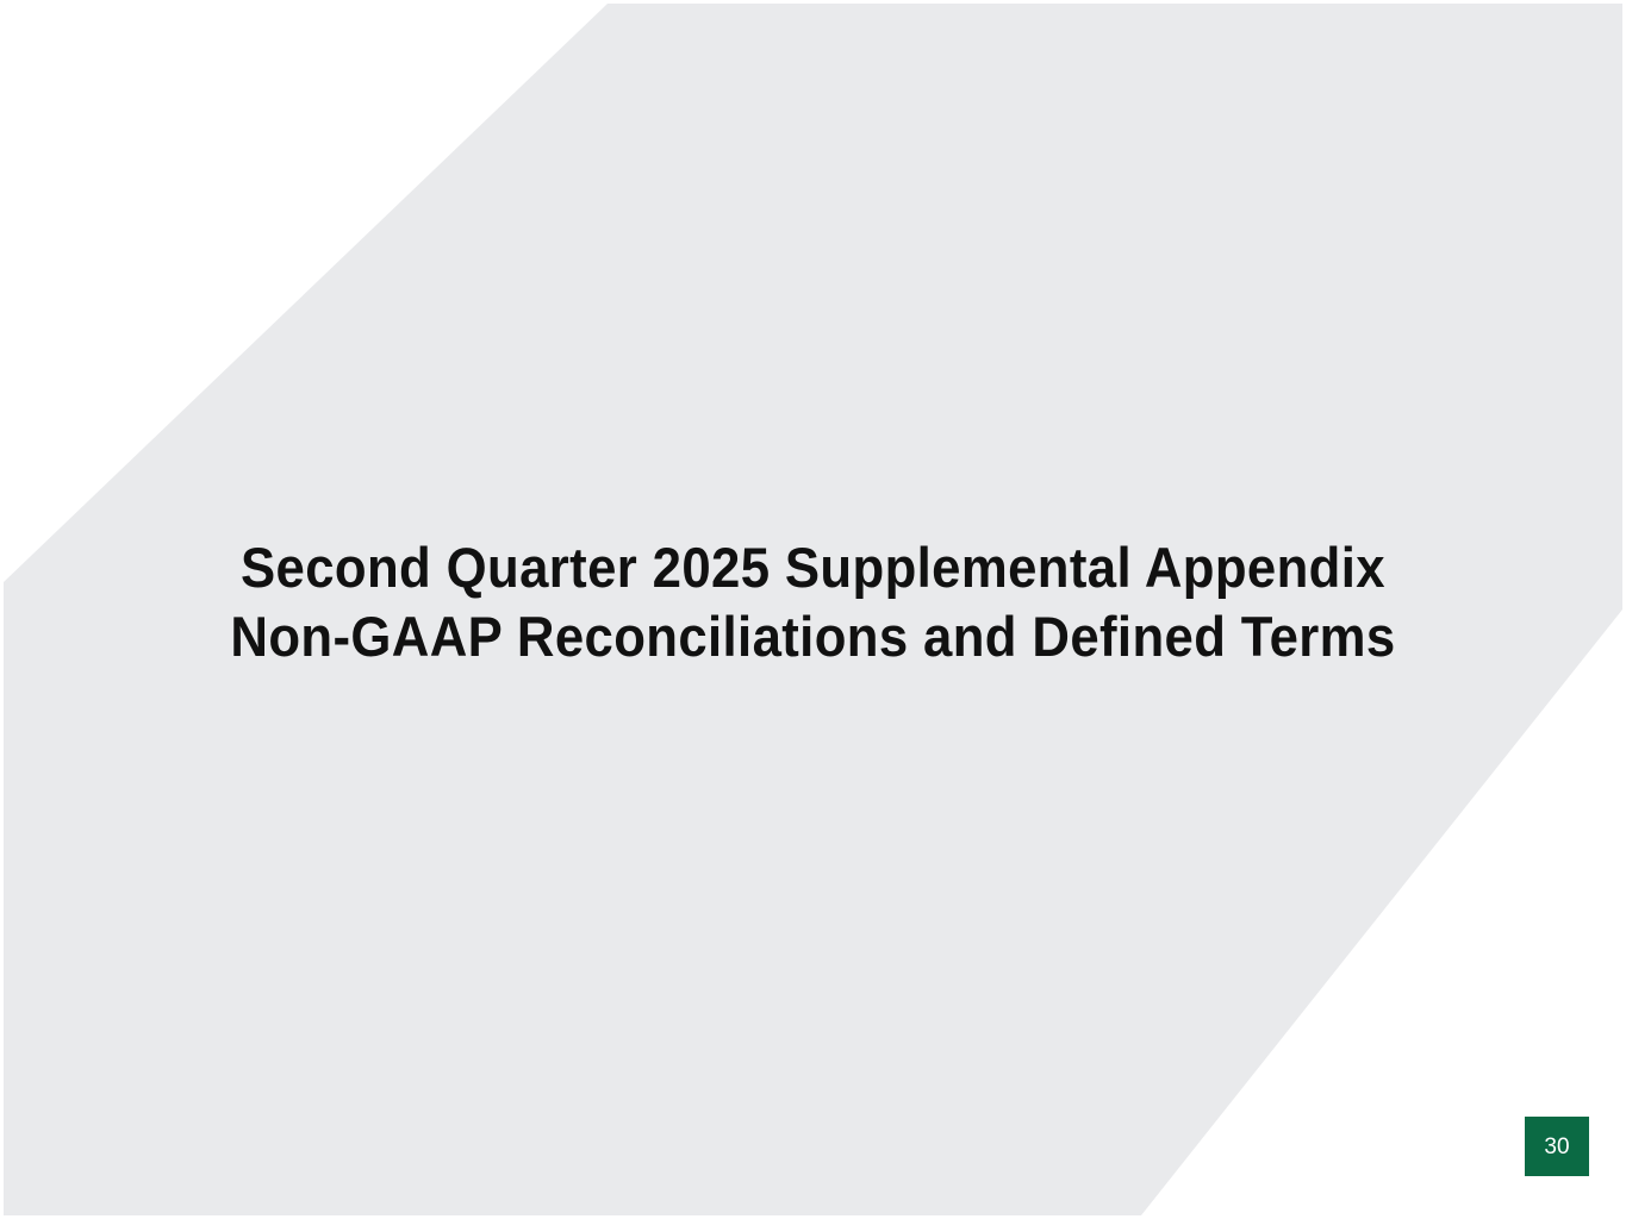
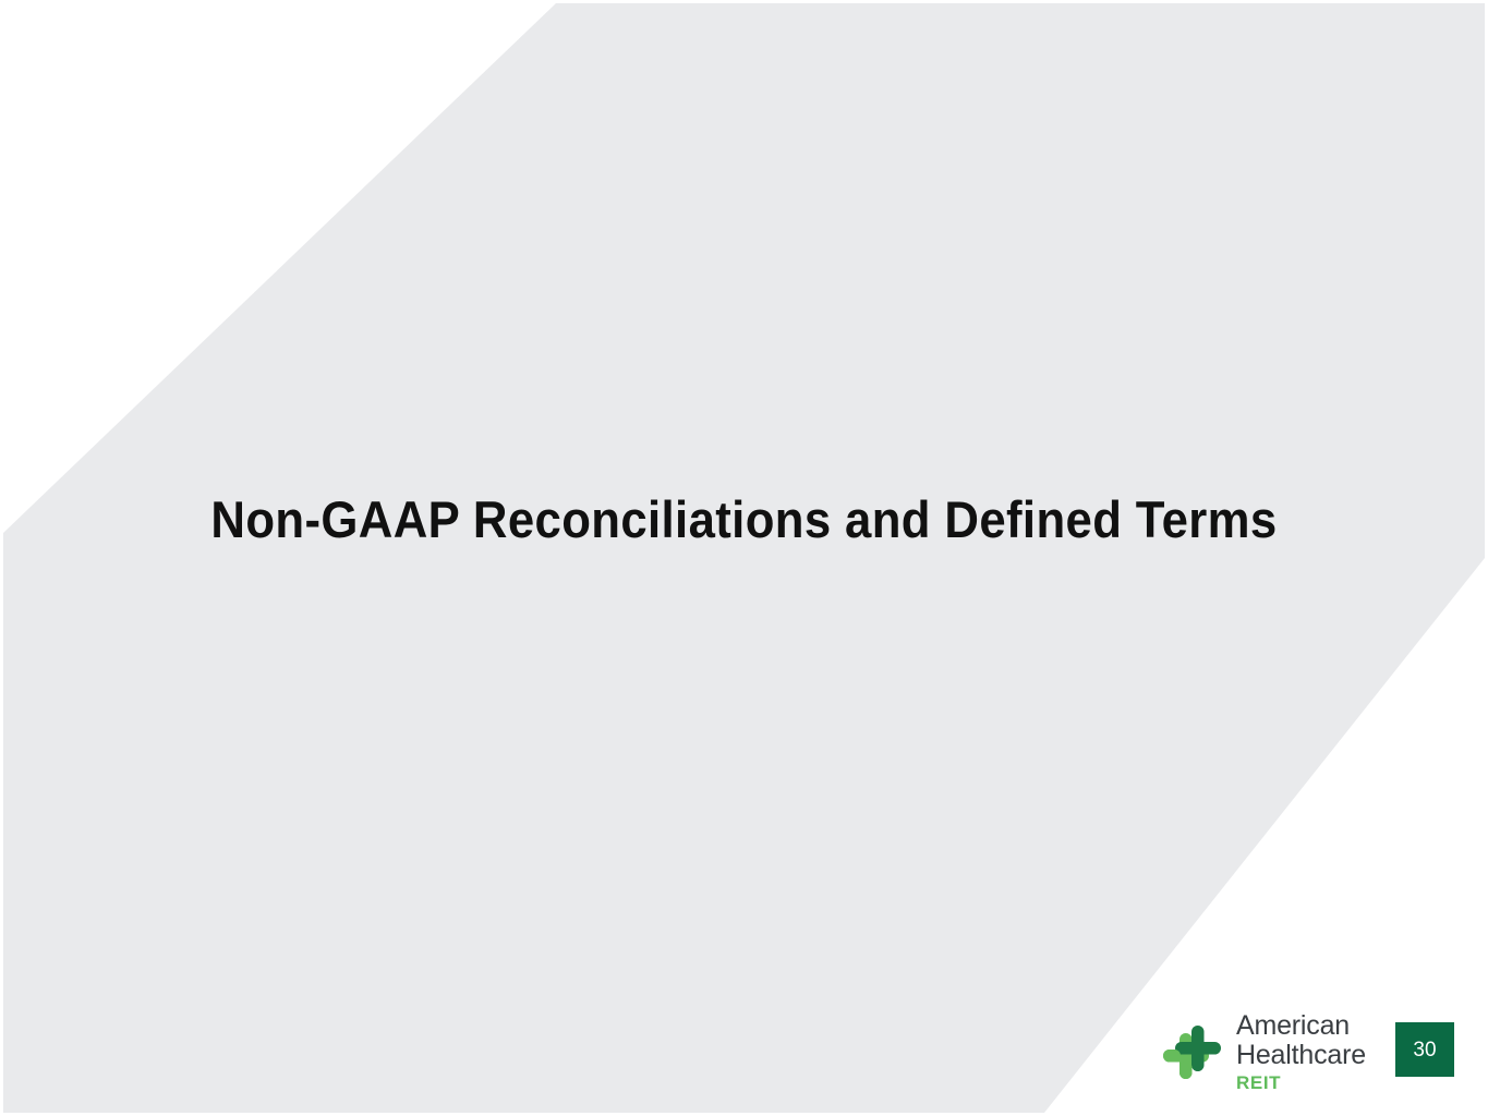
- Second Quarter 2025 Supplemental Appendix
  Non-GAAP Reconciliations and Defined Terms
+ American
+ Healthcare
+ REIT
  30
